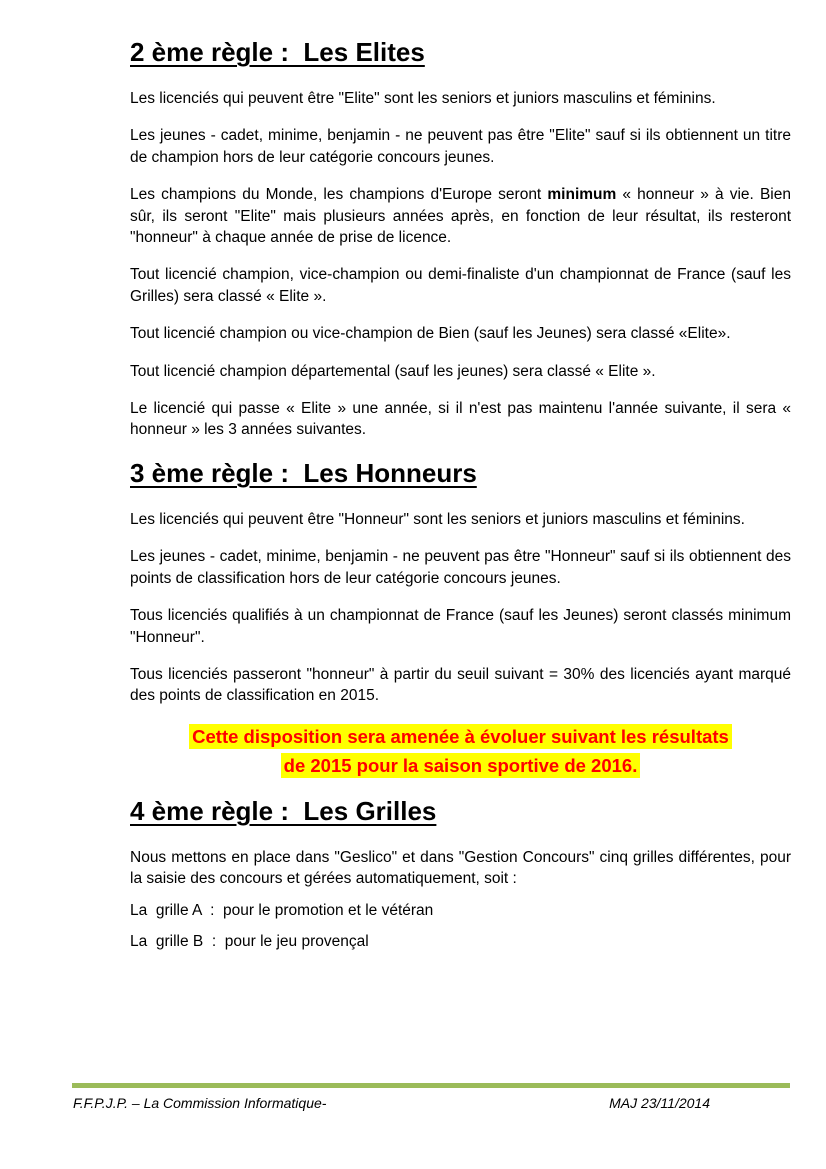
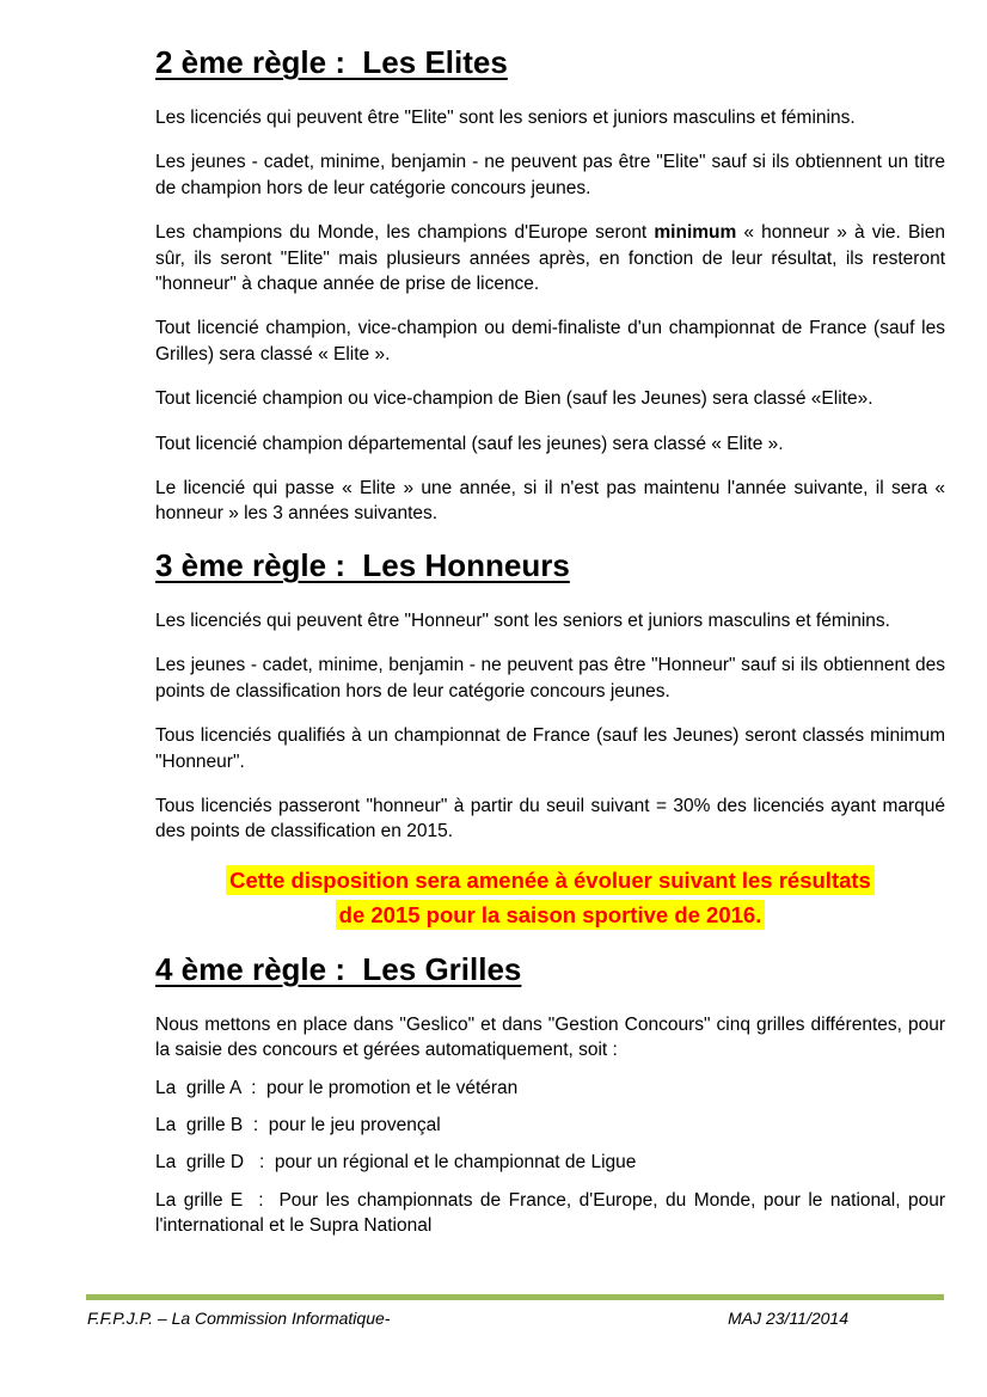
  2 ème règle : Les Elites
  Les licenciés qui peuvent être "Elite" sont les seniors et juniors masculins et féminins.
  Les jeunes - cadet, minime, benjamin - ne peuvent pas être "Elite" sauf si ils obtiennent un titre de champion hors de leur catégorie concours jeunes.
  Les champions du Monde, les champions d'Europe seront minimum « honneur » à vie. Bien sûr, ils seront "Elite" mais plusieurs années après, en fonction de leur résultat, ils resteront "honneur" à chaque année de prise de licence.
  Tout licencié champion, vice-champion ou demi-finaliste d'un championnat de France (sauf les Grilles) sera classé « Elite ».
  Tout licencié champion ou vice-champion de Bien (sauf les Jeunes) sera classé «Elite».
  Tout licencié champion départemental (sauf les jeunes) sera classé « Elite ».
  Le licencié qui passe « Elite » une année, si il n'est pas maintenu l'année suivante, il sera « honneur » les 3 années suivantes.
  3 ème règle : Les Honneurs
  Les licenciés qui peuvent être "Honneur" sont les seniors et juniors masculins et féminins.
  Les jeunes - cadet, minime, benjamin - ne peuvent pas être "Honneur" sauf si ils obtiennent des points de classification hors de leur catégorie concours jeunes.
  Tous licenciés qualifiés à un championnat de France (sauf les Jeunes) seront classés minimum "Honneur".
  Tous licenciés passeront "honneur" à partir du seuil suivant = 30% des licenciés ayant marqué des points de classification en 2015.
  Cette disposition sera amenée à évoluer suivant les résultats
  de 2015 pour la saison sportive de 2016.
  4 ème règle : Les Grilles
  Nous mettons en place dans "Geslico" et dans "Gestion Concours" cinq grilles différentes, pour la saisie des concours et gérées automatiquement, soit :
  La grille A : pour le promotion et le vétéran
  La grille B : pour le jeu provençal
+ La grille D : pour un régional et le championnat de Ligue
+ La grille E : Pour les championnats de France, d'Europe, du Monde, pour le national, pour l'international et le Supra National
  F.F.P.J.P. – La Commission Informatique-
  MAJ 23/11/2014
